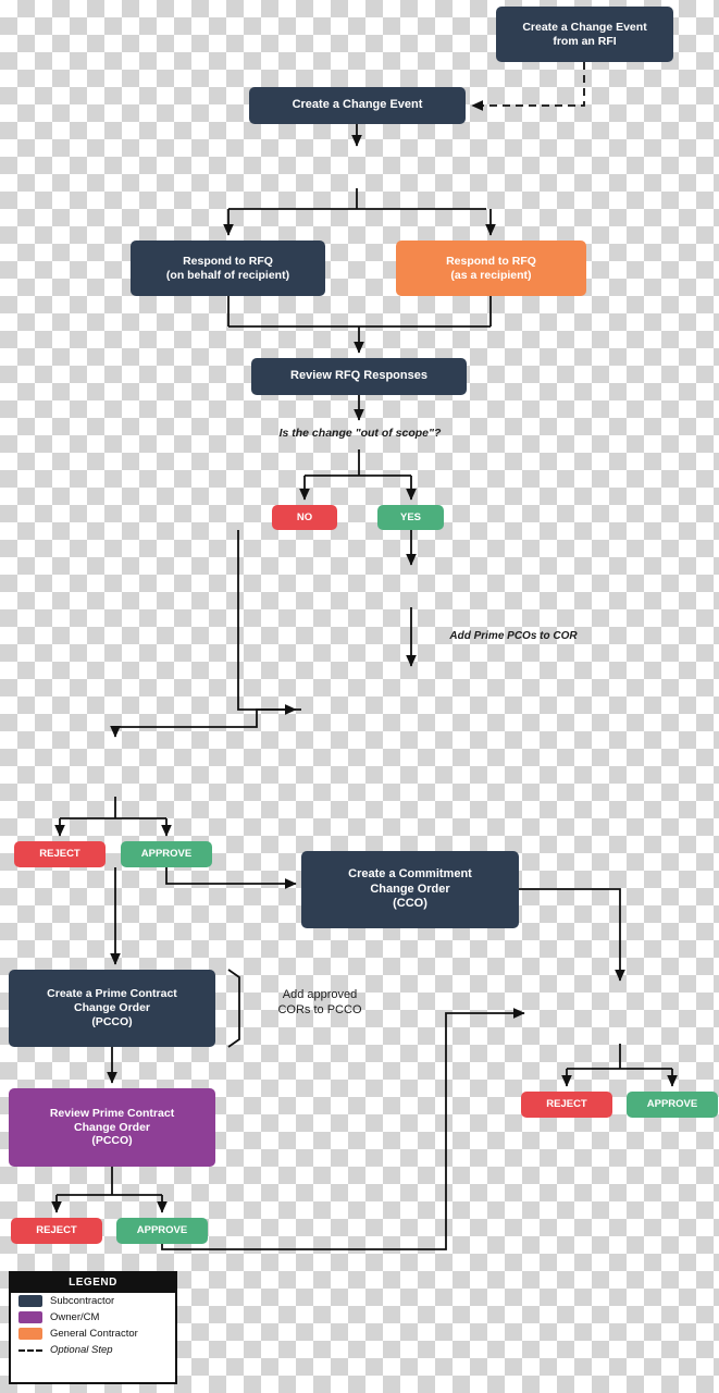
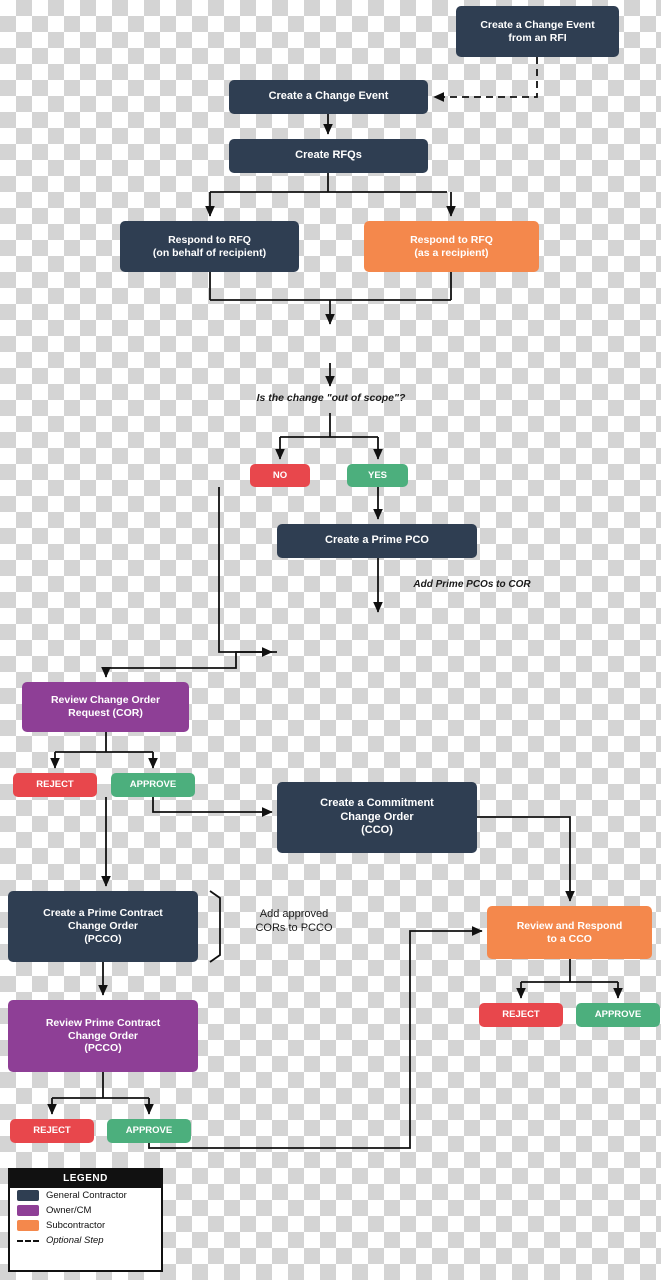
  Create a Change Event
  from an RFI
  Create a Change Event
+ Create RFQs
  Respond to RFQ
  (on behalf of recipient)
  Respond to RFQ
  (as a recipient)
- Review RFQ Responses
  NO
  YES
+ Create a Prime PCO
+ Review Change Order
+ Request (COR)
  REJECT
  APPROVE
  Create a Commitment
  Change Order
  (CCO)
  Create a Prime Contract
  Change Order
  (PCCO)
+ Review and Respond
+ to a CCO
  REJECT
  APPROVE
  Review Prime Contract
  Change Order
  (PCCO)
  REJECT
  APPROVE
  Is the change "out of scope"?
  Add Prime PCOs to COR
  Add approved
  CORs to PCCO
  LEGEND
- Subcontractor
+ General Contractor
  Owner/CM
- General Contractor
+ Subcontractor
  Optional Step
